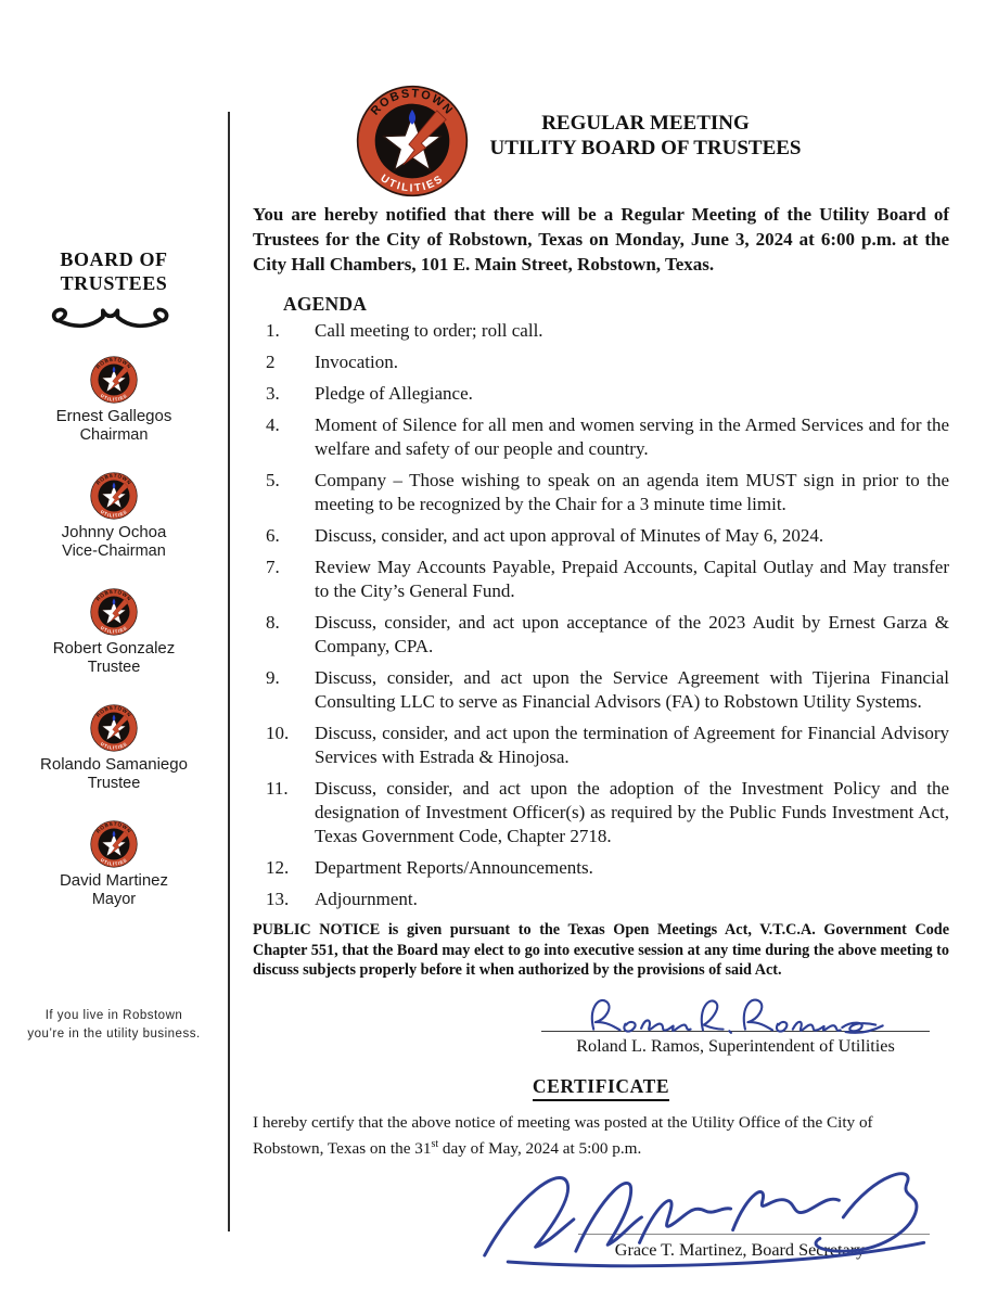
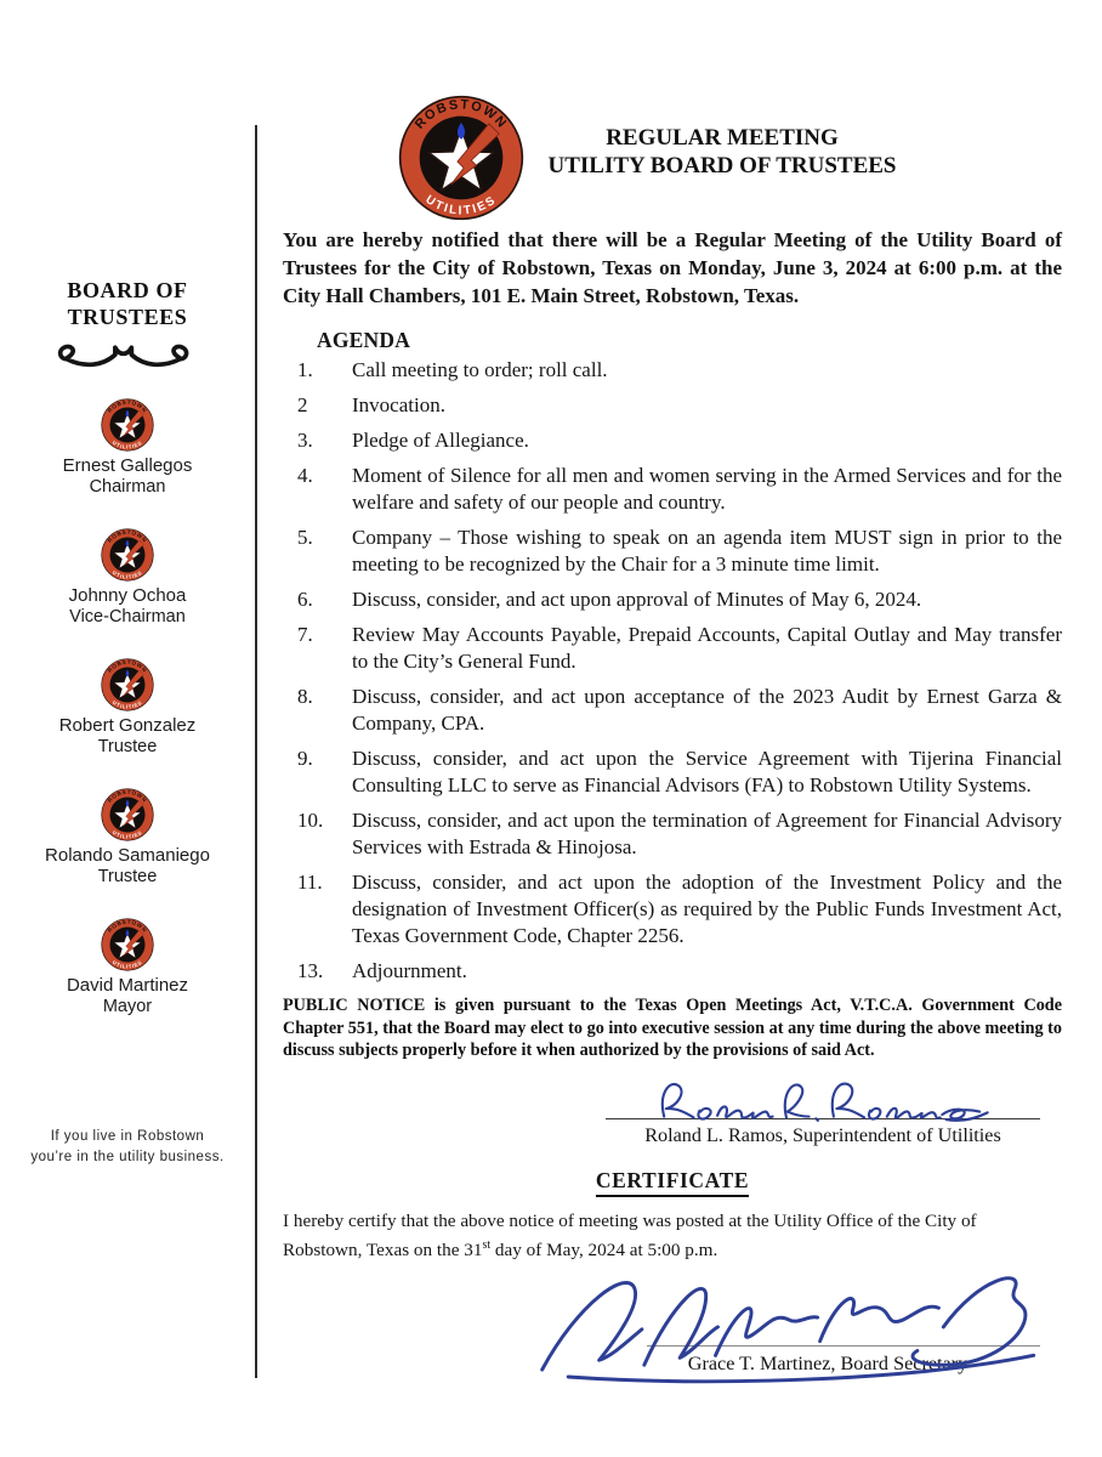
  BOARD OF
  TRUSTEES
  Ernest Gallegos
  Chairman
  Johnny Ochoa
  Vice-Chairman
  Robert Gonzalez
  Trustee
  Rolando Samaniego
  Trustee
  David Martinez
  Mayor
  If you live in Robstown
  you’re in the utility business.
  REGULAR MEETING
  UTILITY BOARD OF TRUSTEES
  You are hereby notified that there will be a Regular Meeting of the Utility Board of Trustees for the City of Robstown, Texas on Monday, June 3, 2024 at 6:00 p.m. at the City Hall Chambers, 101 E. Main Street, Robstown, Texas.
  AGENDA
  1.
  Call meeting to order; roll call.
  2
  Invocation.
  3.
  Pledge of Allegiance.
  4.
  Moment of Silence for all men and women serving in the Armed Services and for the welfare and safety of our people and country.
  5.
  Company – Those wishing to speak on an agenda item MUST sign in prior to the meeting to be recognized by the Chair for a 3 minute time limit.
  6.
  Discuss, consider, and act upon approval of Minutes of May 6, 2024.
  7.
  Review May Accounts Payable, Prepaid Accounts, Capital Outlay and May transfer to the City’s General Fund.
  8.
  Discuss, consider, and act upon acceptance of the 2023 Audit by Ernest Garza & Company, CPA.
  9.
  Discuss, consider, and act upon the Service Agreement with Tijerina Financial Consulting LLC to serve as Financial Advisors (FA) to Robstown Utility Systems.
  10.
  Discuss, consider, and act upon the termination of Agreement for Financial Advisory Services with Estrada & Hinojosa.
  11.
- Discuss, consider, and act upon the adoption of the Investment Policy and the designation of Investment Officer(s) as required by the Public Funds Investment Act, Texas Government Code, Chapter 2718.
+ Discuss, consider, and act upon the adoption of the Investment Policy and the designation of Investment Officer(s) as required by the Public Funds Investment Act, Texas Government Code, Chapter 2256.
- 12.
- Department Reports/Announcements.
  13.
  Adjournment.
  PUBLIC NOTICE is given pursuant to the Texas Open Meetings Act, V.T.C.A. Government Code Chapter 551, that the Board may elect to go into executive session at any time during the above meeting to discuss subjects properly before it when authorized by the provisions of said Act.
  Roland L. Ramos, Superintendent of Utilities
  CERTIFICATE
  I hereby certify that the above notice of meeting was posted at the Utility Office of the City of Robstown, Texas on the 31st day of May, 2024 at 5:00 p.m.
  Grace T. Martinez, Board Sec
